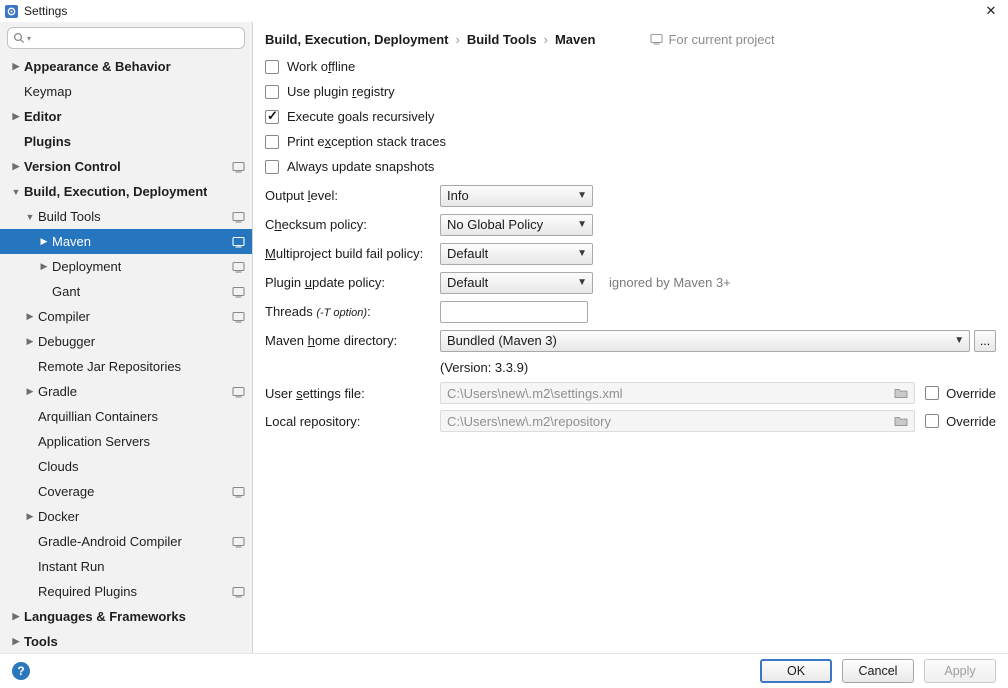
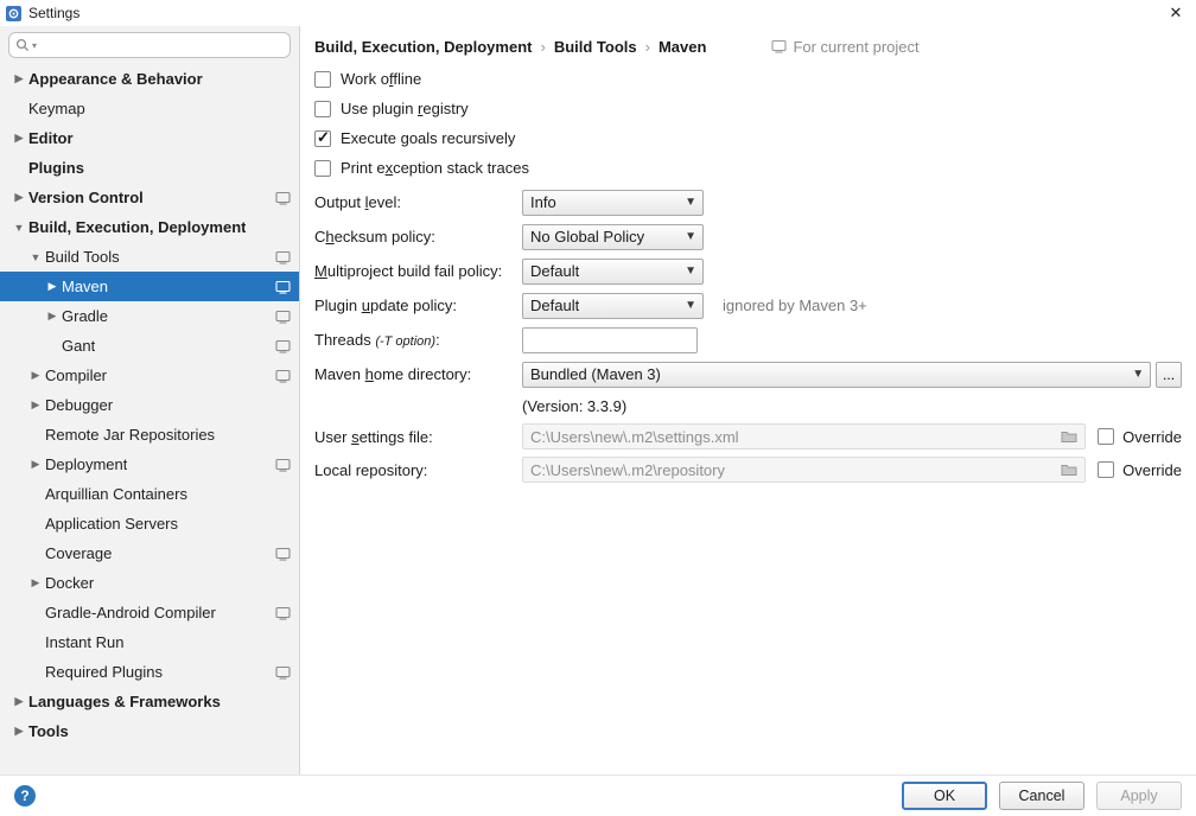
  Settings
  ✕
  ▾
  ▶
  Appearance & Behavior
  Keymap
  ▶
  Editor
  Plugins
  ▶
  Version Control
  ▼
  Build, Execution, Deployment
  ▼
  Build Tools
  ▶
  Maven
  ▶
- Deployment
+ Gradle
  Gant
  ▶
  Compiler
  ▶
  Debugger
  Remote Jar Repositories
  ▶
- Gradle
+ Deployment
  Arquillian Containers
  Application Servers
- Clouds
  Coverage
  ▶
  Docker
  Gradle-Android Compiler
  Instant Run
  Required Plugins
  ▶
  Languages & Frameworks
  ▶
  Tools
  Build, Execution, Deployment
  ›
  Build Tools
  ›
  Maven
  For current project
  Work offline
  Use plugin registry
  Execute goals recursively
  Print exception stack traces
- Always update snapshots
  Output level:
  Info
  ▼
  Checksum policy:
  No Global Policy
  ▼
  Multiproject build fail policy:
  Default
  ▼
  Plugin update policy:
  Default
  ▼
  ignored by Maven 3+
  Threads (-T option):
  Maven home directory:
  Bundled (Maven 3)
  ▼
  ...
  (Version: 3.3.9)
  User settings file:
  C:\Users\new\.m2\settings.xml
  Override
  Local repository:
  C:\Users\new\.m2\repository
  Override
  ?
  OK
  Cancel
  Apply
